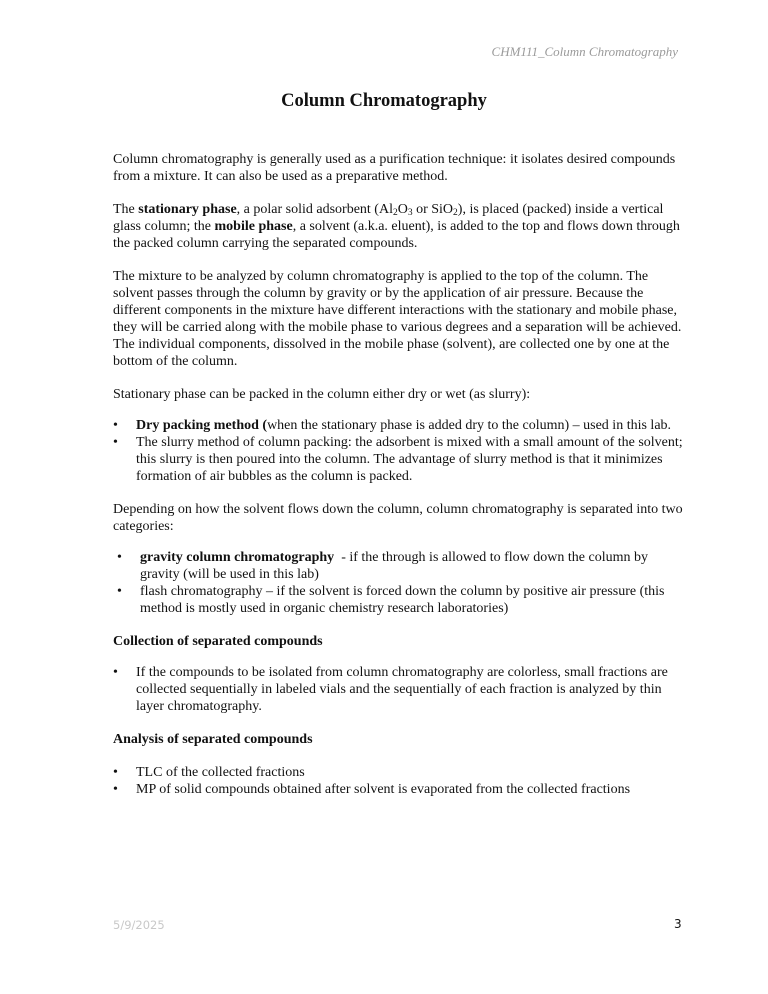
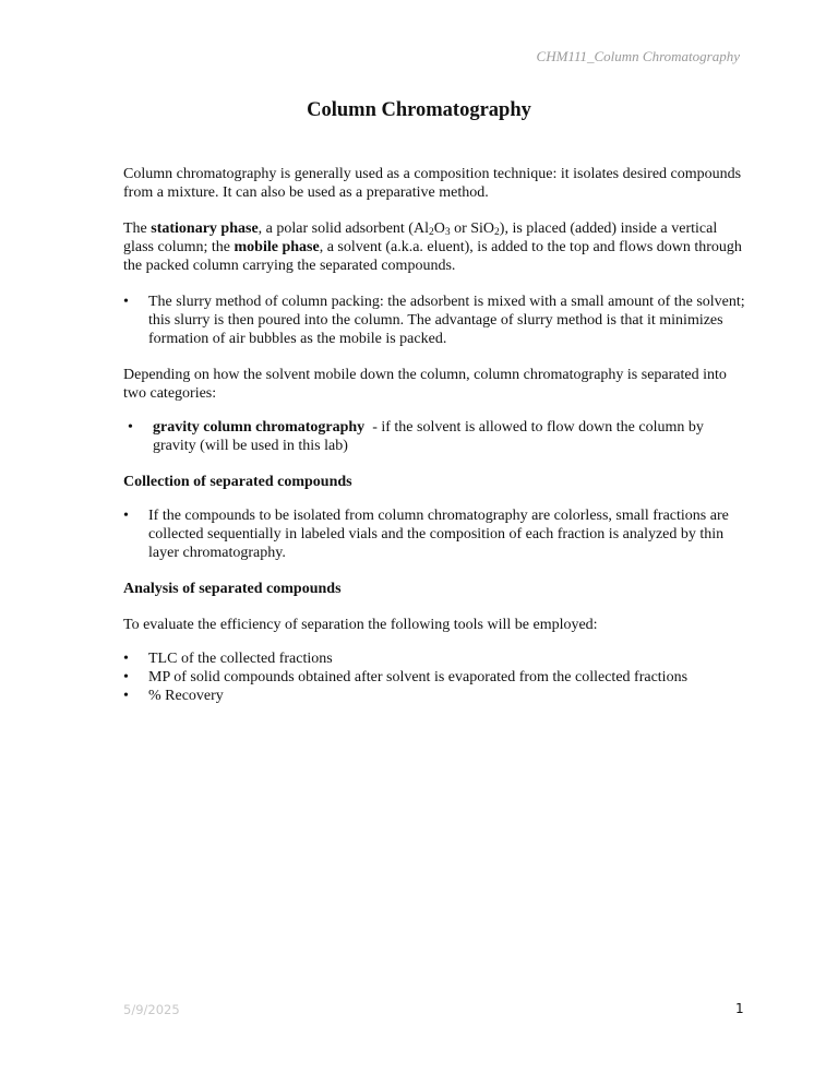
  CHM111_Column Chromatography
  Column Chromatography
- Column chromatography is generally used as a purification technique: it isolates desired compounds from a mixture. It can also be used as a preparative method.
+ Column chromatography is generally used as a composition technique: it isolates desired compounds from a mixture. It can also be used as a preparative method.
- The stationary phase, a polar solid adsorbent (Al2O3 or SiO2), is placed (packed) inside a vertical glass column; the mobile phase, a solvent (a.k.a. eluent), is added to the top and flows down through the packed column carrying the separated compounds.
+ The stationary phase, a polar solid adsorbent (Al2O3 or SiO2), is placed (added) inside a vertical glass column; the mobile phase, a solvent (a.k.a. eluent), is added to the top and flows down through the packed column carrying the separated compounds.
- The mixture to be analyzed by column chromatography is applied to the top of the column. The solvent passes through the column by gravity or by the application of air pressure. Because the different components in the mixture have different interactions with the stationary and mobile phase, they will be carried along with the mobile phase to various degrees and a separation will be achieved. The individual components, dissolved in the mobile phase (solvent), are collected one by one at the bottom of the column.
- Stationary phase can be packed in the column either dry or wet (as slurry):
- Dry packing method (when the stationary phase is added dry to the column) – used in this lab.
- The slurry method of column packing: the adsorbent is mixed with a small amount of the solvent; this slurry is then poured into the column. The advantage of slurry method is that it minimizes formation of air bubbles as the column is packed.
+ The slurry method of column packing: the adsorbent is mixed with a small amount of the solvent; this slurry is then poured into the column. The advantage of slurry method is that it minimizes formation of air bubbles as the mobile is packed.
- Depending on how the solvent flows down the column, column chromatography is separated into two categories:
+ Depending on how the solvent mobile down the column, column chromatography is separated into two categories:
- gravity column chromatography - if the through is allowed to flow down the column by gravity (will be used in this lab)
+ gravity column chromatography - if the solvent is allowed to flow down the column by gravity (will be used in this lab)
- flash chromatography – if the solvent is forced down the column by positive air pressure (this method is mostly used in organic chemistry research laboratories)
  Collection of separated compounds
- If the compounds to be isolated from column chromatography are colorless, small fractions are collected sequentially in labeled vials and the sequentially of each fraction is analyzed by thin layer chromatography.
+ If the compounds to be isolated from column chromatography are colorless, small fractions are collected sequentially in labeled vials and the composition of each fraction is analyzed by thin layer chromatography.
  Analysis of separated compounds
+ To evaluate the efficiency of separation the following tools will be employed:
  TLC of the collected fractions
  MP of solid compounds obtained after solvent is evaporated from the collected fractions
+ % Recovery
  5/9/2025
- 3
+ 1
